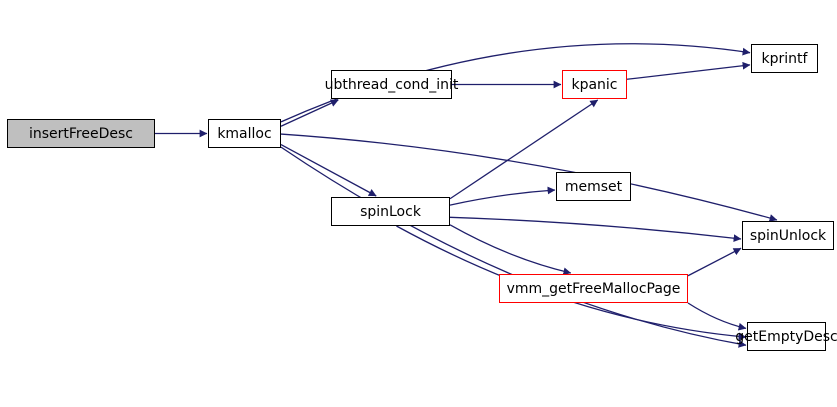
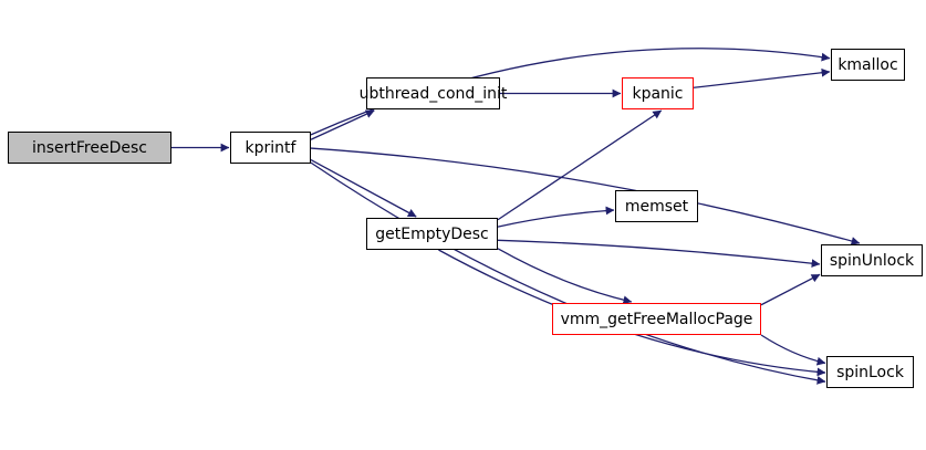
  insertFreeDesc
- kmalloc
+ kprintf
  ubthread_cond_init
  kpanic
- kprintf
+ kmalloc
  memset
- spinLock
+ getEmptyDesc
  spinUnlock
  vmm_getFreeMallocPage
- getEmptyDesc
+ spinLock
